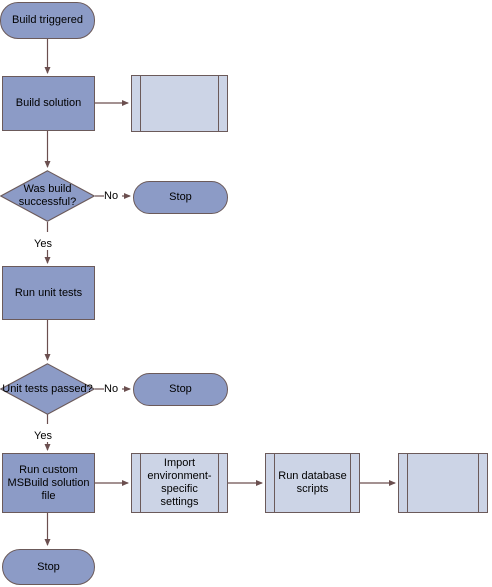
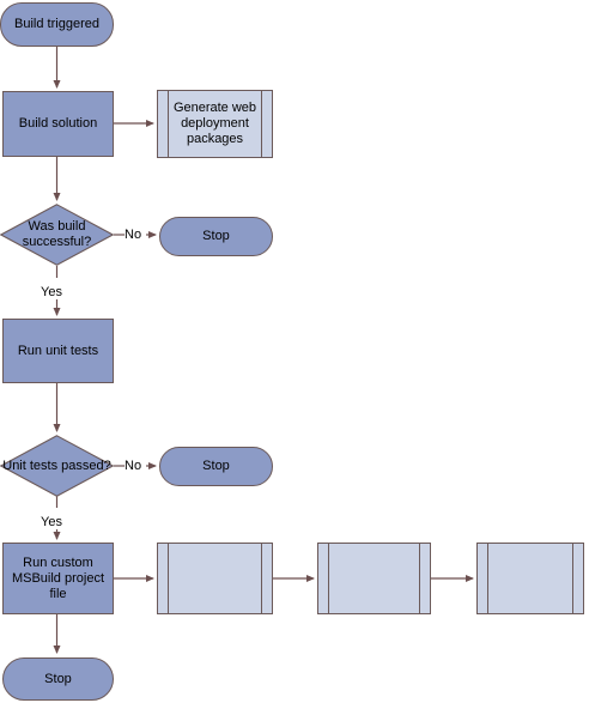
  Build triggered
  Build solution
+ Generate web deployment packages
  Was build successful?
  Stop
  No
  Yes
  Run unit tests
  Unit tests passed?
  Stop
  No
  Yes
- Run custom MSBuild solution file
+ Run custom MSBuild project file
- Import environment-specific settings
- Run database scripts
  Stop
